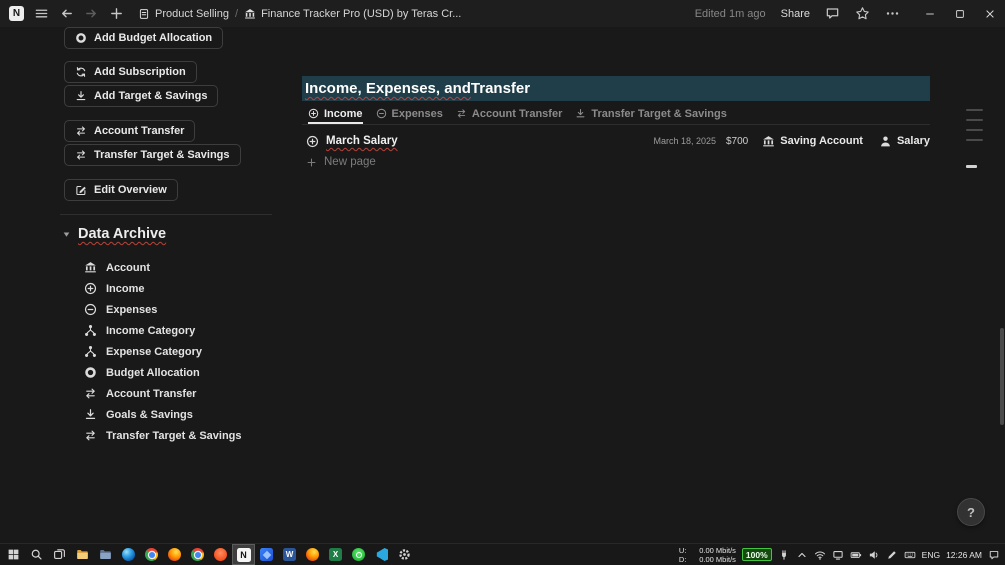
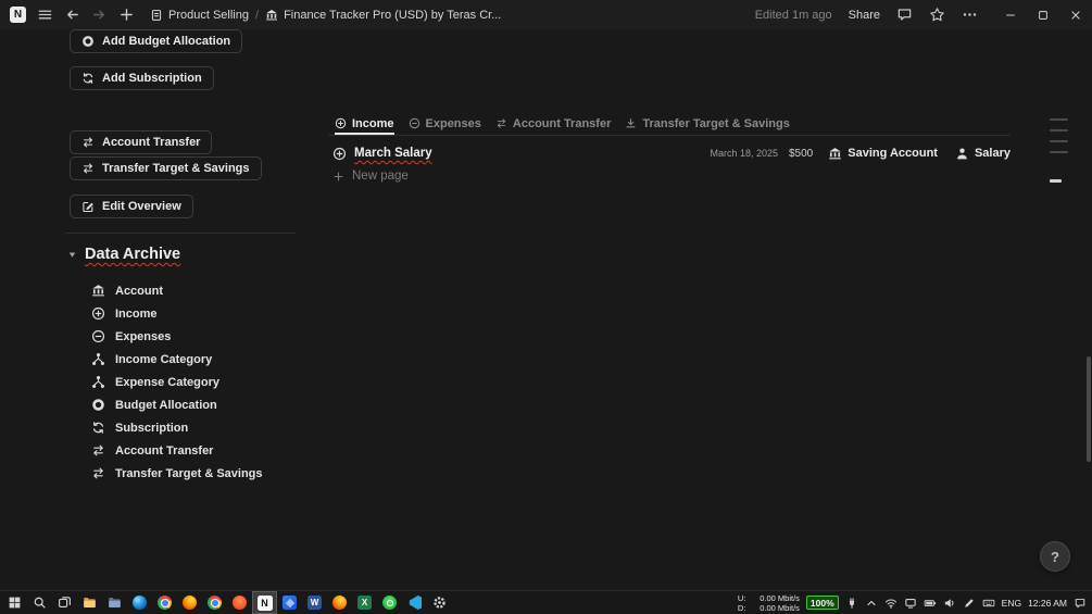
  N
  Product Selling
  /
  Finance Tracker Pro (USD) by Teras Cr...
  Edited 1m ago
  Share
  Add Budget Allocation
  Add Subscription
- Add Target & Savings
  Account Transfer
  Transfer Target & Savings
  Edit Overview
  Data Archive
  Account
  Income
  Expenses
  Income Category
  Expense Category
  Budget Allocation
+ Subscription
  Account Transfer
- Goals & Savings
  Transfer Target & Savings
- Income, Expenses, and
- Transfer
  Income
  Expenses
  Account Transfer
  Transfer Target & Savings
  March Salary
  March 18, 2025
- $700
+ $500
  Saving Account
  Salary
  New page
  ?
  N
  W
  X
  U:
  0.00 Mbit/s
  D:
  0.00 Mbit/s
  100%
  ENG
  12:26 AM
